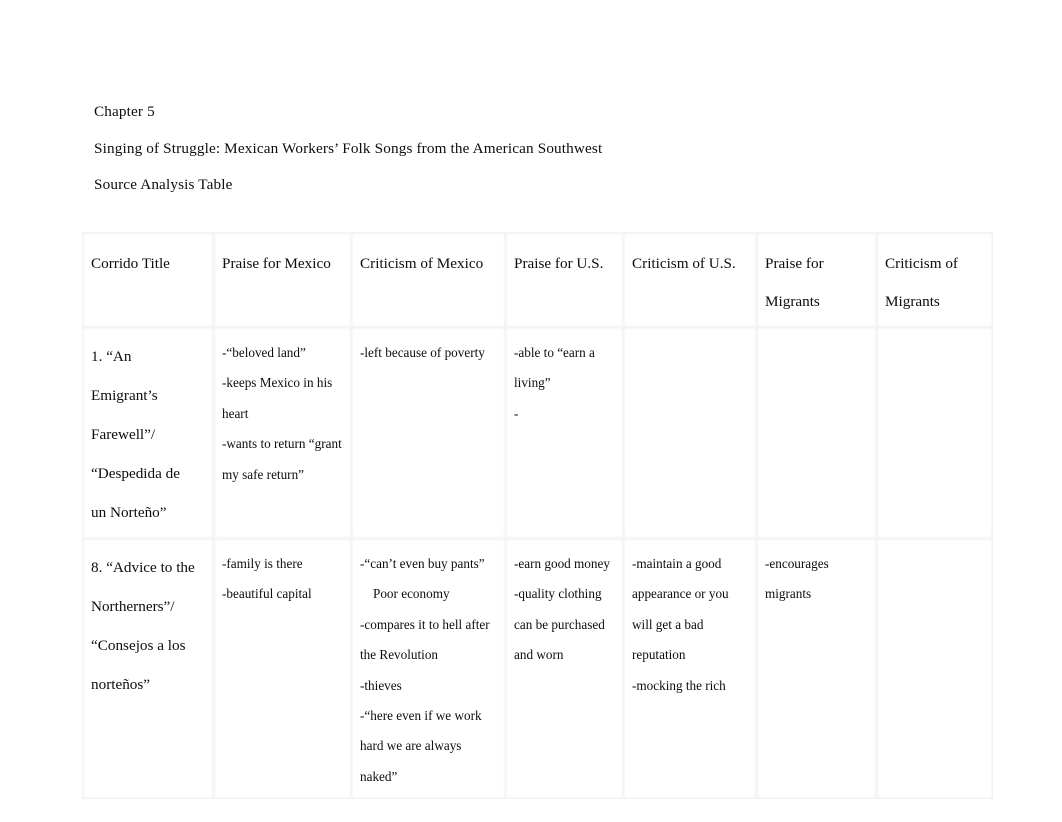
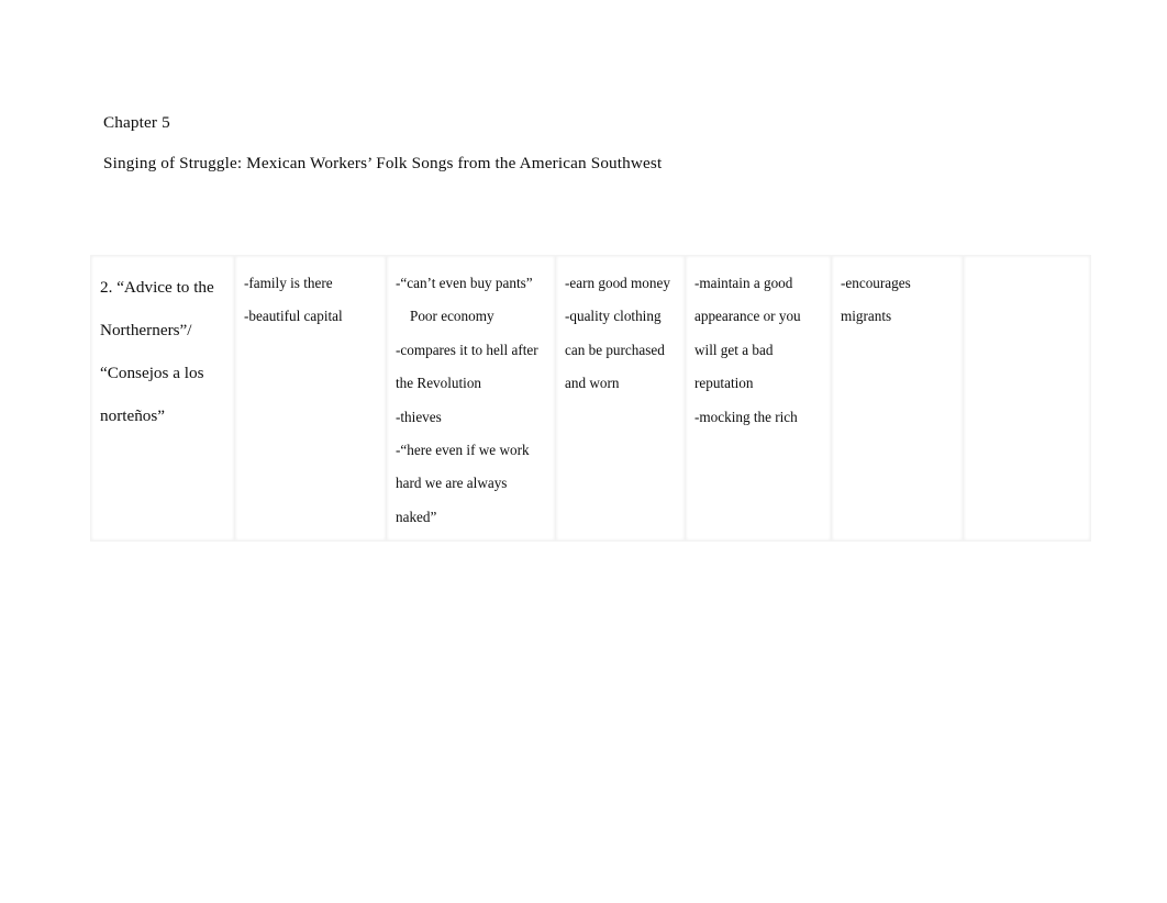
  Chapter 5
  Singing of Struggle: Mexican Workers’ Folk Songs from the American Southwest
- Source Analysis Table
- Corrido Title	Praise for Mexico	Criticism of Mexico	Praise for U.S.	Criticism of U.S.	Praise forMigrants	Criticism ofMigrants
- 1. “AnEmigrant’sFarewell”/“Despedida deun Norteño”	-“beloved land”-keeps Mexico in hisheart-wants to return “grantmy safe return”	-left because of poverty	-able to “earn aliving”-
- 8. “Advice to theNortherners”/“Consejos a losnorteños”	-family is there-beautiful capital	-“can’t even buy pants”Poor economy-compares it to hell afterthe Revolution-thieves-“here even if we workhard we are alwaysnaked”	-earn good money-quality clothingcan be purchasedand worn	-maintain a goodappearance or youwill get a badreputation-mocking the rich	-encouragesmigrants
+ 2. “Advice to theNortherners”/“Consejos a losnorteños”	-family is there-beautiful capital	-“can’t even buy pants”Poor economy-compares it to hell afterthe Revolution-thieves-“here even if we workhard we are alwaysnaked”	-earn good money-quality clothingcan be purchasedand worn	-maintain a goodappearance or youwill get a badreputation-mocking the rich	-encouragesmigrants
